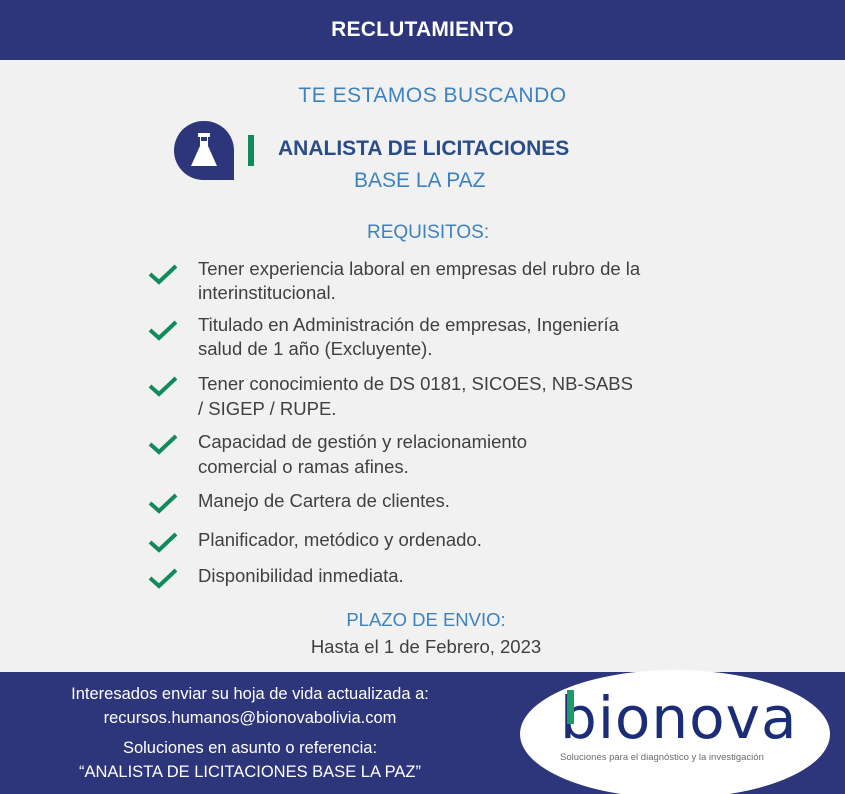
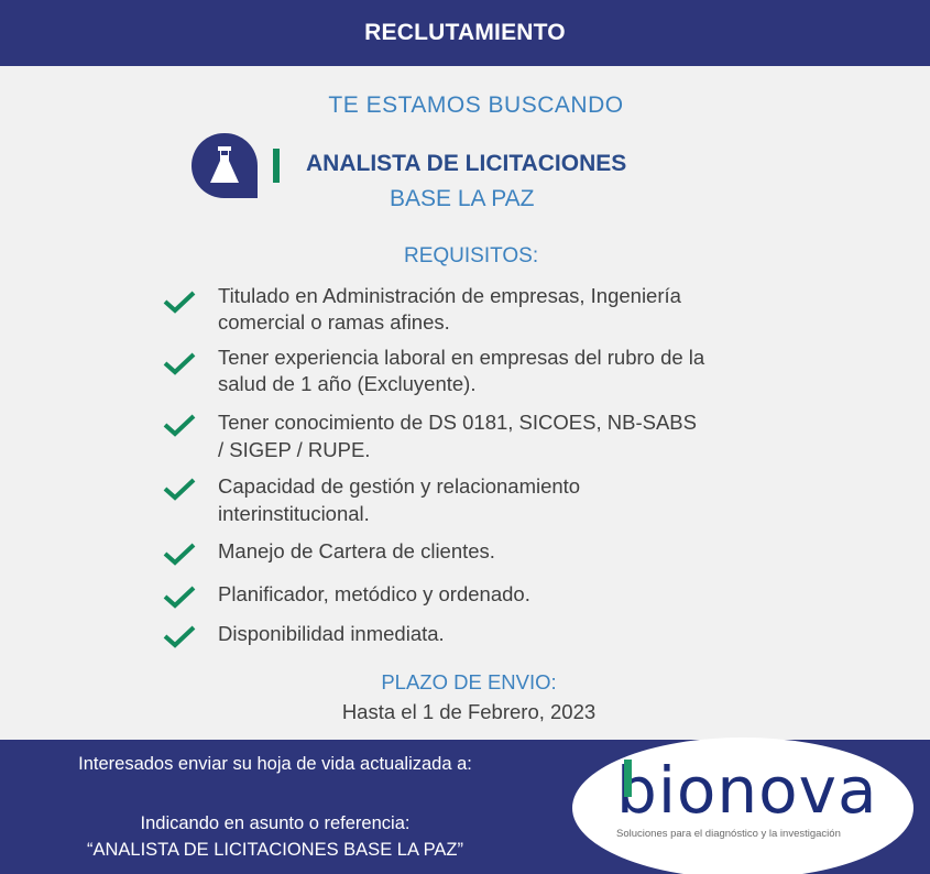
  RECLUTAMIENTO
  TE ESTAMOS BUSCANDO
  ANALISTA DE LICITACIONES
  BASE LA PAZ
  REQUISITOS:
- Tener experiencia laboral en empresas del rubro de la
+ Titulado en Administración de empresas, Ingeniería
- interinstitucional.
+ comercial o ramas afines.
- Titulado en Administración de empresas, Ingeniería
+ Tener experiencia laboral en empresas del rubro de la
  salud de 1 año (Excluyente).
  Tener conocimiento de DS 0181, SICOES, NB-SABS
  / SIGEP / RUPE.
  Capacidad de gestión y relacionamiento
- comercial o ramas afines.
+ interinstitucional.
  Manejo de Cartera de clientes.
  Planificador, metódico y ordenado.
  Disponibilidad inmediata.
  PLAZO DE ENVIO:
  Hasta el 1 de Febrero, 2023
  Interesados enviar su hoja de vida actualizada a:
- recursos.humanos@bionovabolivia.com
- Soluciones en asunto o referencia:
+ Indicando en asunto o referencia:
  “ANALISTA DE LICITACIONES BASE LA PAZ”
  bionova
  Soluciones para el diagnóstico y la investigación
